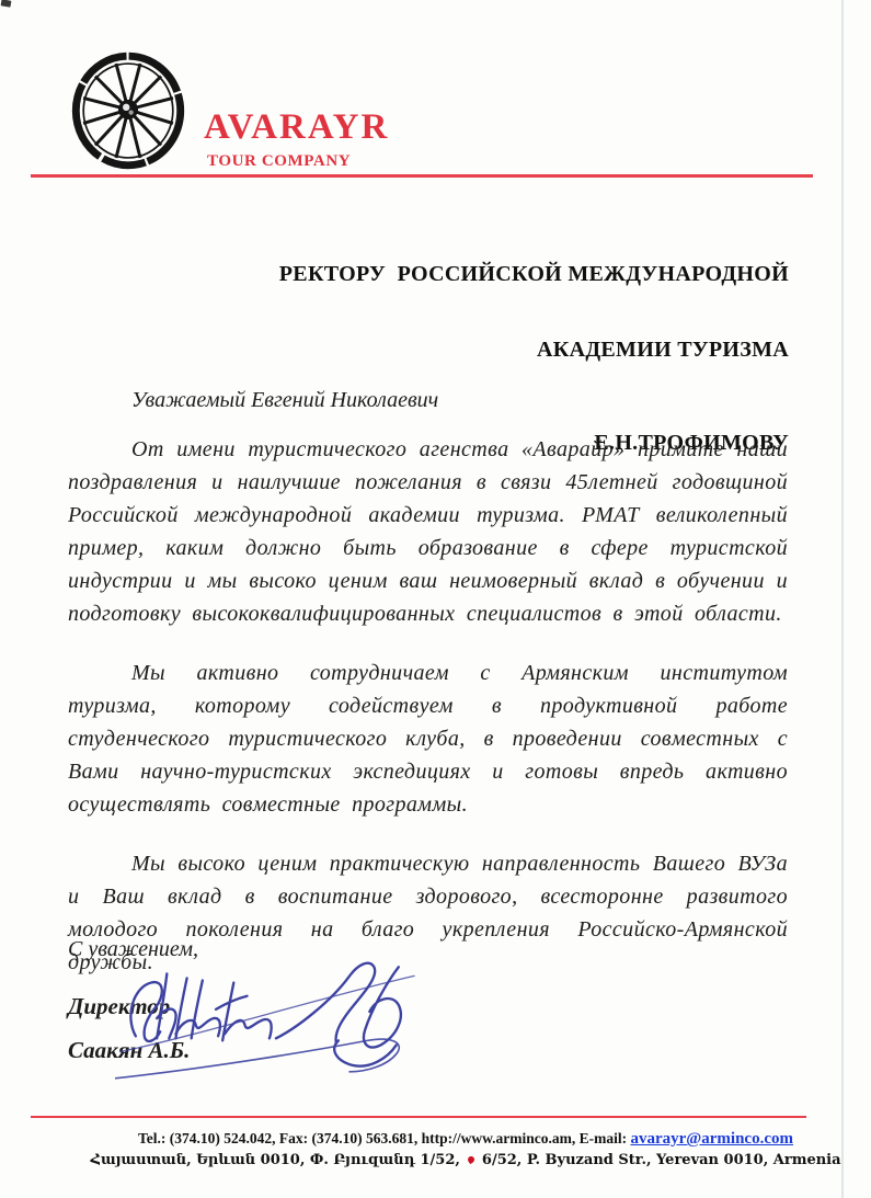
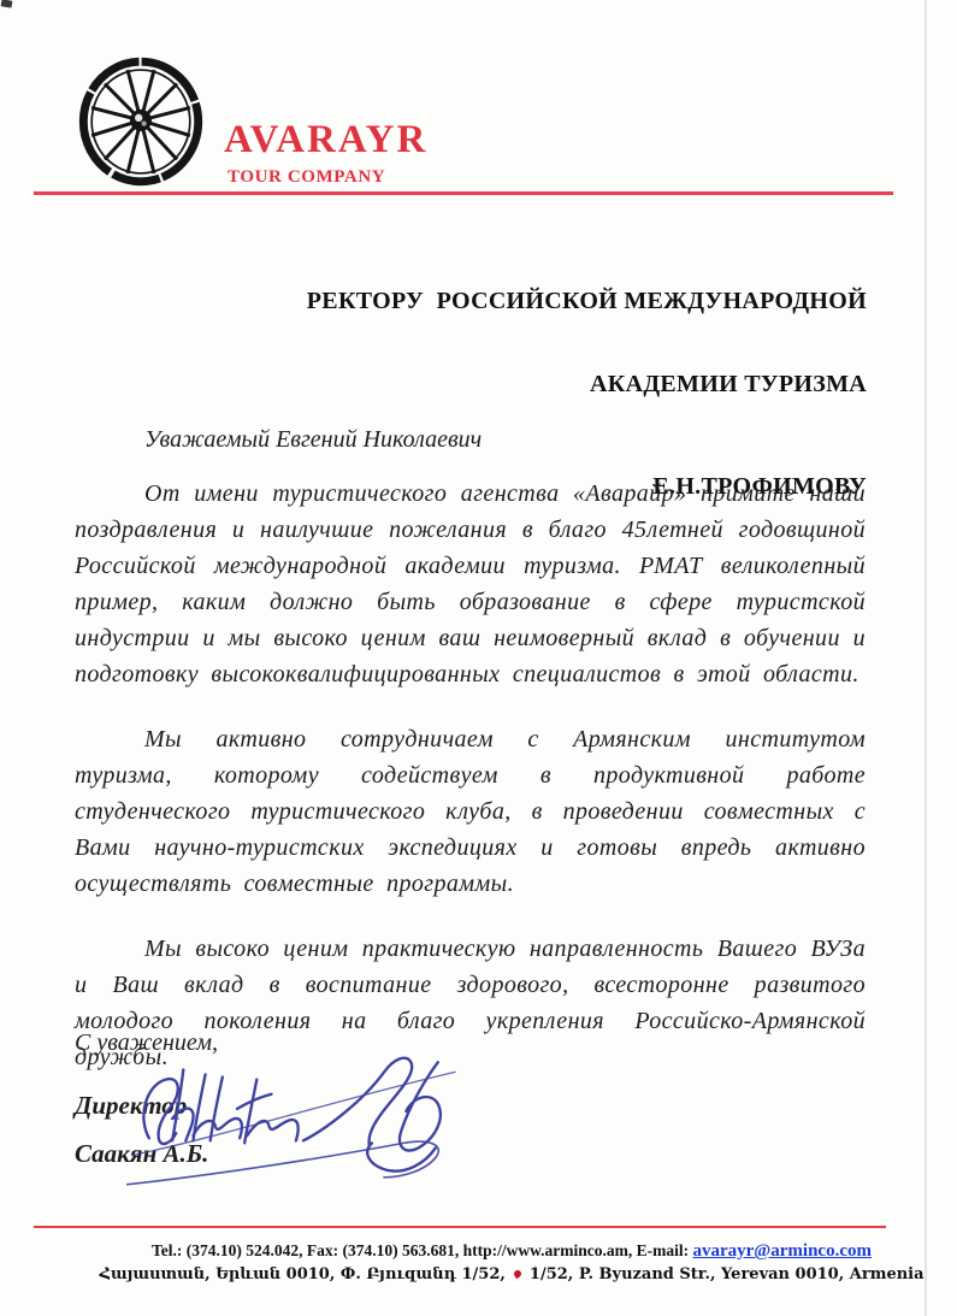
  AVARAYR
  TOUR COMPANY
  РЕКТОРУ РОССИЙСКОЙ МЕЖДУНАРОДНОЙ
  АКАДЕМИИ ТУРИЗМА
  Е.Н.ТРОФИМОВУ
  Уважаемый Евгений Николаевич
- От имени туристического агенства «Аварайр» примите наши поздравления и наилучшие пожелания в связи 45летней годовщиной Российской международной академии туризма. РМАТ великолепный пример, каким должно быть образование в сфере туристской индустрии и мы высоко ценим ваш неимоверный вклад в обучении и подготовку высококвалифицированных специалистов в этой области.
+ От имени туристического агенства «Аварайр» примите наши поздравления и наилучшие пожелания в благо 45летней годовщиной Российской международной академии туризма. РМАТ великолепный пример, каким должно быть образование в сфере туристской индустрии и мы высоко ценим ваш неимоверный вклад в обучении и подготовку высококвалифицированных специалистов в этой области.
  Мы активно сотрудничаем с Армянским институтом туризма, которому содействуем в продуктивной работе студенческого туристического клуба, в проведении совместных с Вами научно-туристских экспедициях и готовы впредь активно осуществлять совместные программы.
  Мы высоко ценим практическую направленность Вашего ВУЗа и Ваш вклад в воспитание здорового, всесторонне развитого молодого поколения на благо укрепления Российско-Армянской дружбы.
  С уважением,
  Директор
  Саакян А.Б.
  Tel.: (374.10) 524.042, Fax: (374.10) 563.681, http://www.arminco.am, E-mail: avarayr@arminco.com
- Հայաստան, Երևան 0010, Փ. Բյուզանդ 1/52, 6/52, P. Byuzand Str., Yerevan 0010, Armenia
+ Հայաստան, Երևան 0010, Փ. Բյուզանդ 1/52, 1/52, P. Byuzand Str., Yerevan 0010, Armenia
